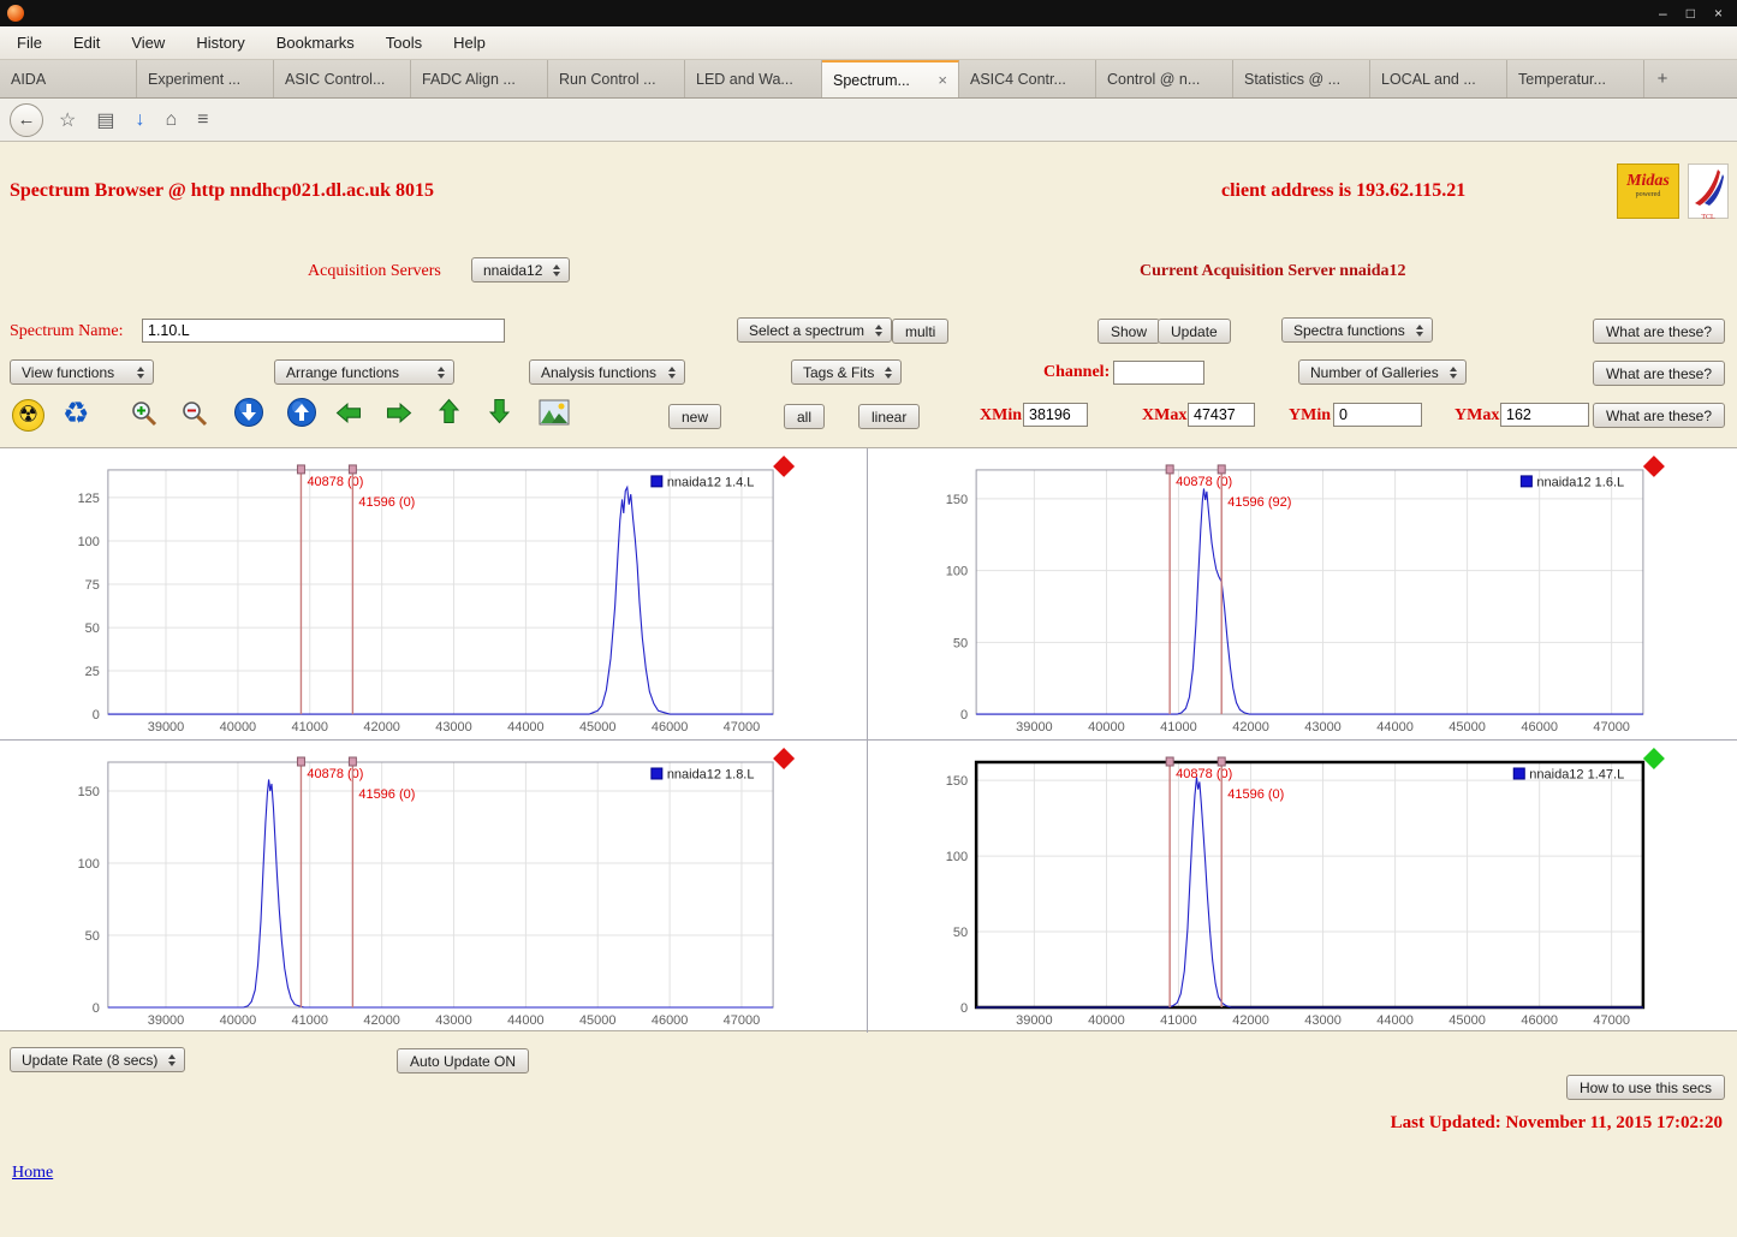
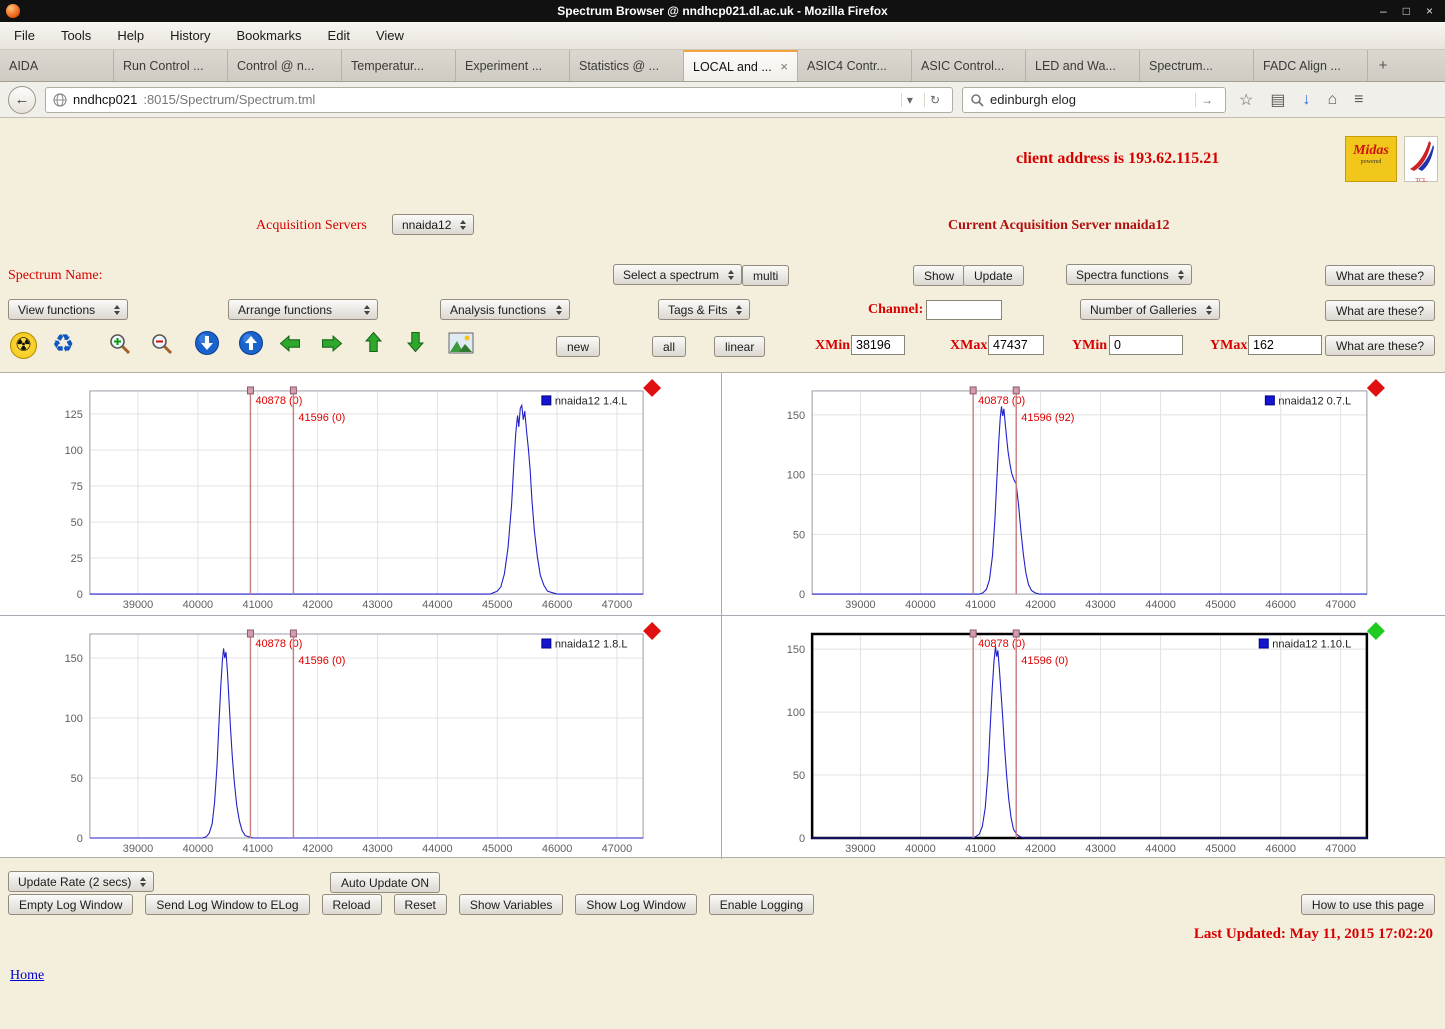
+ Spectrum Browser @ nndhcp021.dl.ac.uk - Mozilla Firefox
  –
  □
  ×
  File
- Edit
+ Tools
- View
+ Help
  History
  Bookmarks
- Tools
+ Edit
- Help
+ View
  AIDA
- Experiment ...
+ Run Control ...
- ASIC Control...
+ Control @ n...
- FADC Align ...
+ Temperatur...
- Run Control ...
+ Experiment ...
- LED and Wa...
+ Statistics @ ...
- Spectrum...
+ LOCAL and ...
  ×
  ASIC4 Contr...
- Control @ n...
+ ASIC Control...
- Statistics @ ...
+ LED and Wa...
- LOCAL and ...
+ Spectrum...
- Temperatur...
+ FADC Align ...
  +
  ←
+ nndhcp021
+ :8015/Spectrum/Spectrum.tml
+ ▾
+ ↻
+ edinburgh elog
+ →
  ☆
  ▤
  ↓
  ⌂
  ≡
- Spectrum Browser @ http nndhcp021.dl.ac.uk 8015
  client address is 193.62.115.21
  Midas
  Acquisition Servers
  nnaida12
  Current Acquisition Server nnaida12
  Spectrum Name:
- 1.10.L
  Select a spectrum
  multi
  Show
  Update
  Spectra functions
  What are these?
  View functions
  Arrange functions
  Analysis functions
  Tags & Fits
  Channel:
  Number of Galleries
  What are these?
  ☢
  ♻
  new
  all
  linear
  XMin
  38196
  XMax
  47437
  YMin
  0
  YMax
  162
  What are these?
  39000
  40000
  41000
  42000
  43000
  44000
  45000
  46000
  47000
  0
  25
  50
  75
  100
  125
  40878 (0)
  41596 (0)
  nnaida12 1.4.L
  39000
  40000
  41000
  42000
  43000
  44000
  45000
  46000
  47000
  0
  50
  100
  150
  40878 (0)
  41596 (92)
- nnaida12 1.6.L
+ nnaida12 0.7.L
  39000
  40000
  41000
  42000
  43000
  44000
  45000
  46000
  47000
  0
  50
  100
  150
  40878 (0)
  41596 (0)
  nnaida12 1.8.L
  39000
  40000
  41000
  42000
  43000
  44000
  45000
  46000
  47000
  0
  50
  100
  150
  40878 (0)
  41596 (0)
- nnaida12 1.47.L
+ nnaida12 1.10.L
- Update Rate (8 secs)
+ Update Rate (2 secs)
  Auto Update ON
+ Empty Log Window
+ Send Log Window to ELog
+ Reload
+ Reset
+ Show Variables
+ Show Log Window
+ Enable Logging
- How to use this secs
+ How to use this page
- Last Updated: November 11, 2015 17:02:20
+ Last Updated: May 11, 2015 17:02:20
  Home
